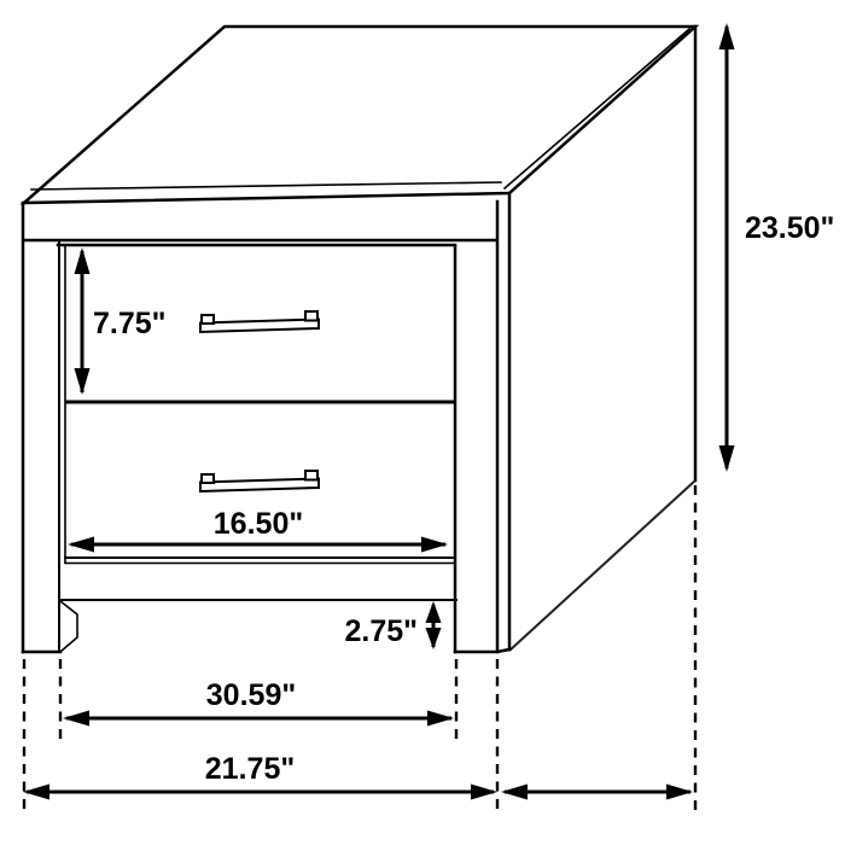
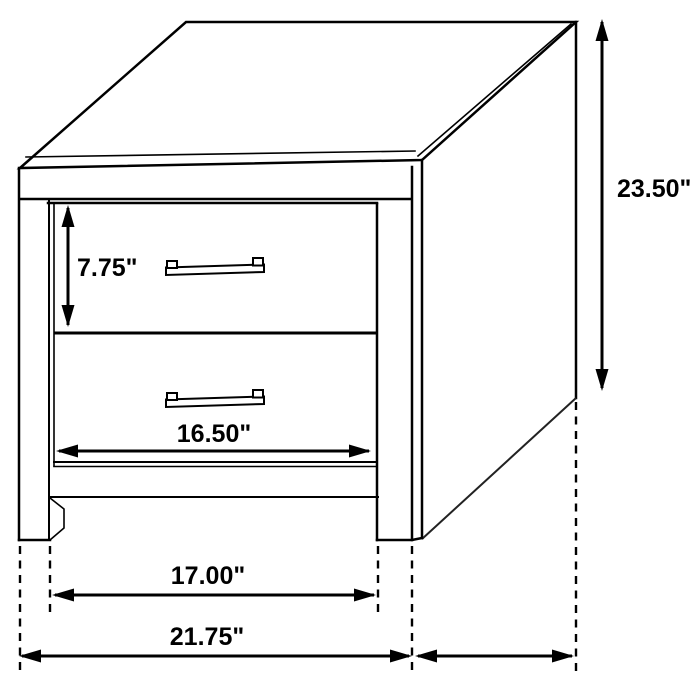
  7.75"
  23.50"
  16.50"
- 2.75"
- 30.59"
+ 17.00"
  21.75"
